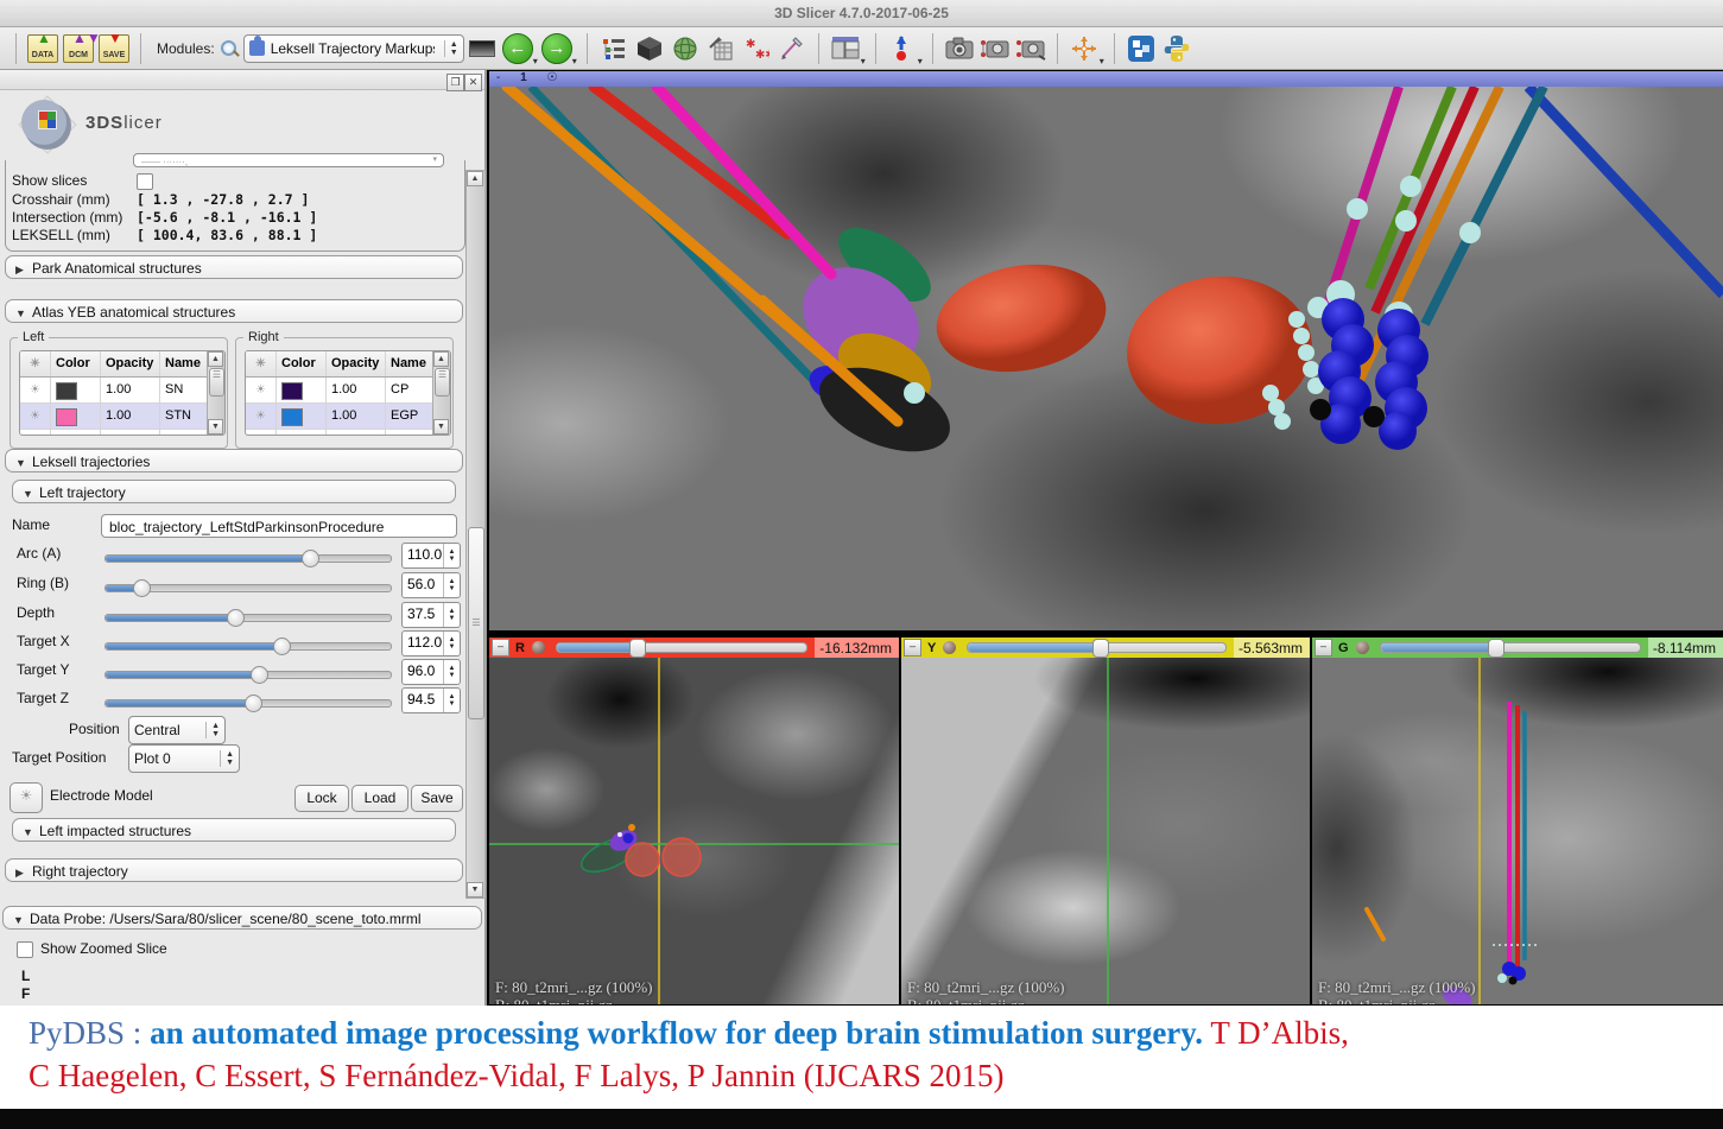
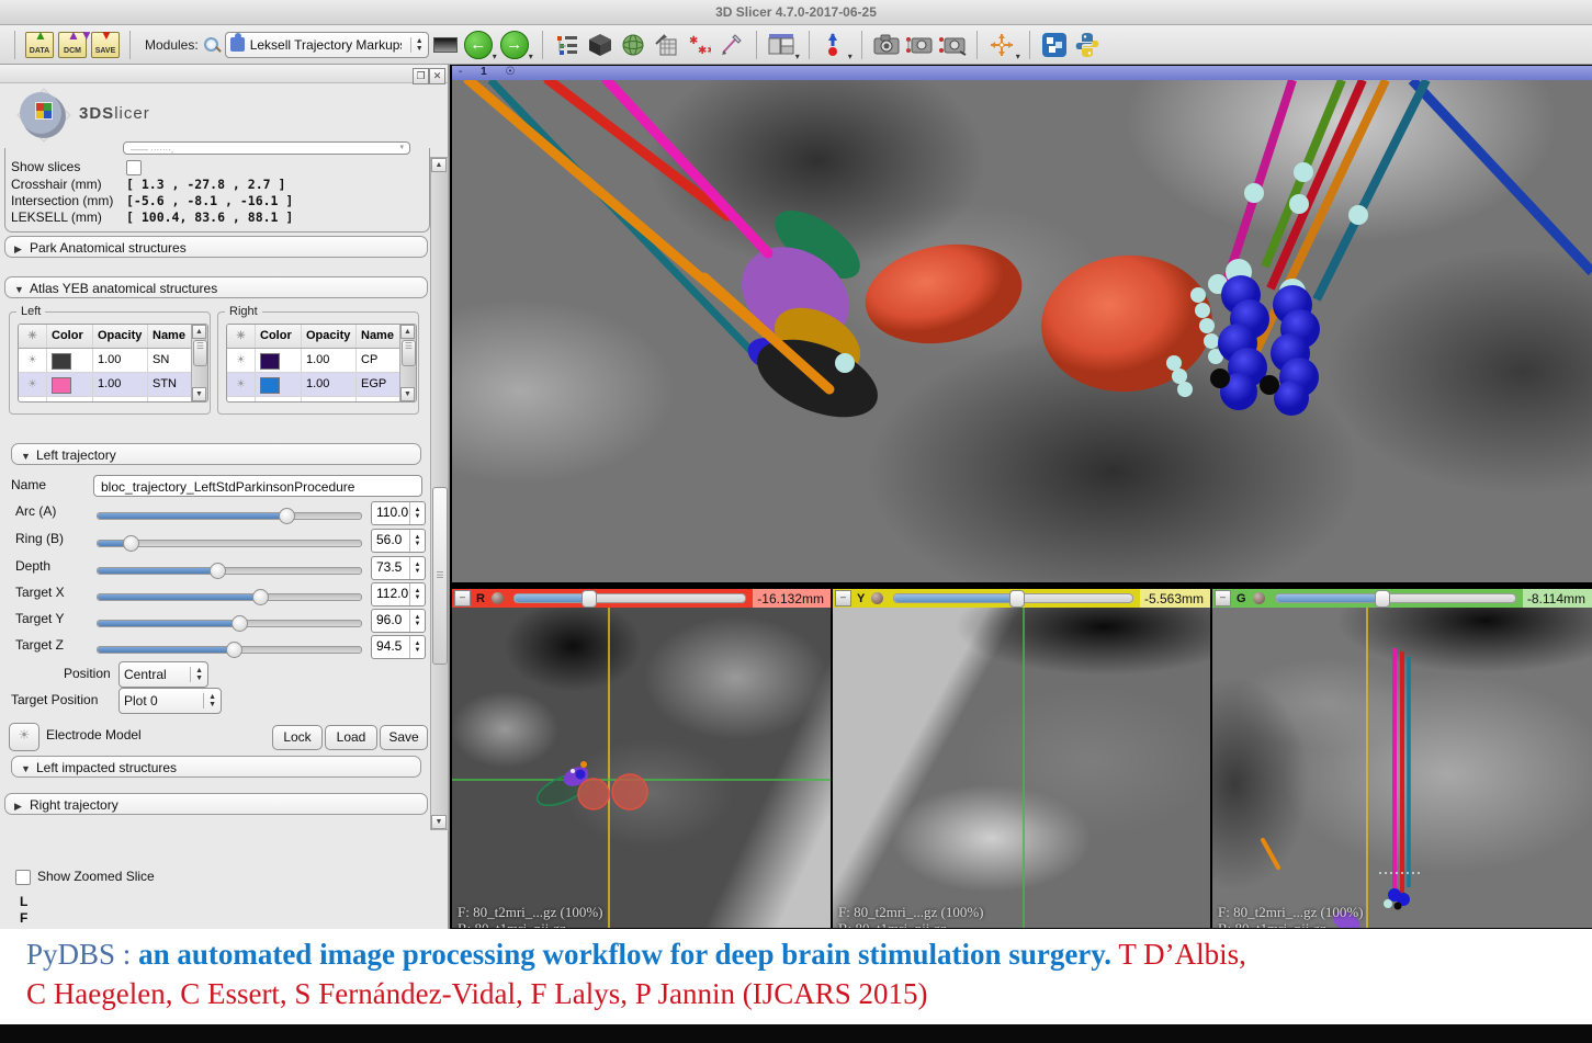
  3D Slicer 4.7.0-2017-06-25
  ▲
  ▲▼
  ▼
  Modules:
  Leksell Trajectory Markup
  ←
  ▾
  →
  ▾
  ✱
  ▾
  ▾
  ▾
  ❐
  ✕
  3DSlicer
  —— ·······,
  Show slices
  Crosshair (mm)
  [ 1.3 , -27.8 , 2.7 ]
  Intersection (mm)
  [-5.6 , -8.1 , -16.1 ]
  LEKSELL (mm)
  [ 100.4, 83.6 , 88.1 ]
  ▶ Park Anatomical structures
  ▼ Atlas YEB anatomical structures
  Left
  ☀
  Color
  Opacity
  Name
  ☀
  1.00
  SN
  ☀
  1.00
  STN
  ☰
  Right
  ☀
  Color
  Opacity
  Name
  ☀
  1.00
  CP
  ☀
  1.00
  EGP
  ☰
- ▼ Leksell trajectories
  ▼ Left trajectory
  Name
  bloc_trajectory_LeftStdParkinsonProcedure
  Arc (A)
  110.0
  Ring (B)
  56.0
  Depth
- 37.5
+ 73.5
  Target X
  112.0
  Target Y
  96.0
  Target Z
  94.5
  Position
  Central
  Target Position
  Plot 0
  ☀
  Electrode Model
  Lock
  Load
  Save
  ▼ Left impacted structures
  ▶ Right trajectory
  ☰
- ▼ Data Probe: /Users/Sara/80/slicer_scene/80_scene_toto.mrml
  Show Zoomed Slice
  L
  F
  - 1 ☉
  –
  R
  -16.132mm
  –
  Y
  -5.563mm
  –
  G
  -8.114mm
  F: 80_t2mri_...gz (100%)
  F: 80_t2mri_...gz (100%)
  F: 80_t2mri_...gz (100%)
  PyDBS : an automated image processing workflow for deep brain stimulation surgery. T D’Albis,
  C Haegelen, C Essert, S Fernández-Vidal, F Lalys, P Jannin (IJCARS 2015)
